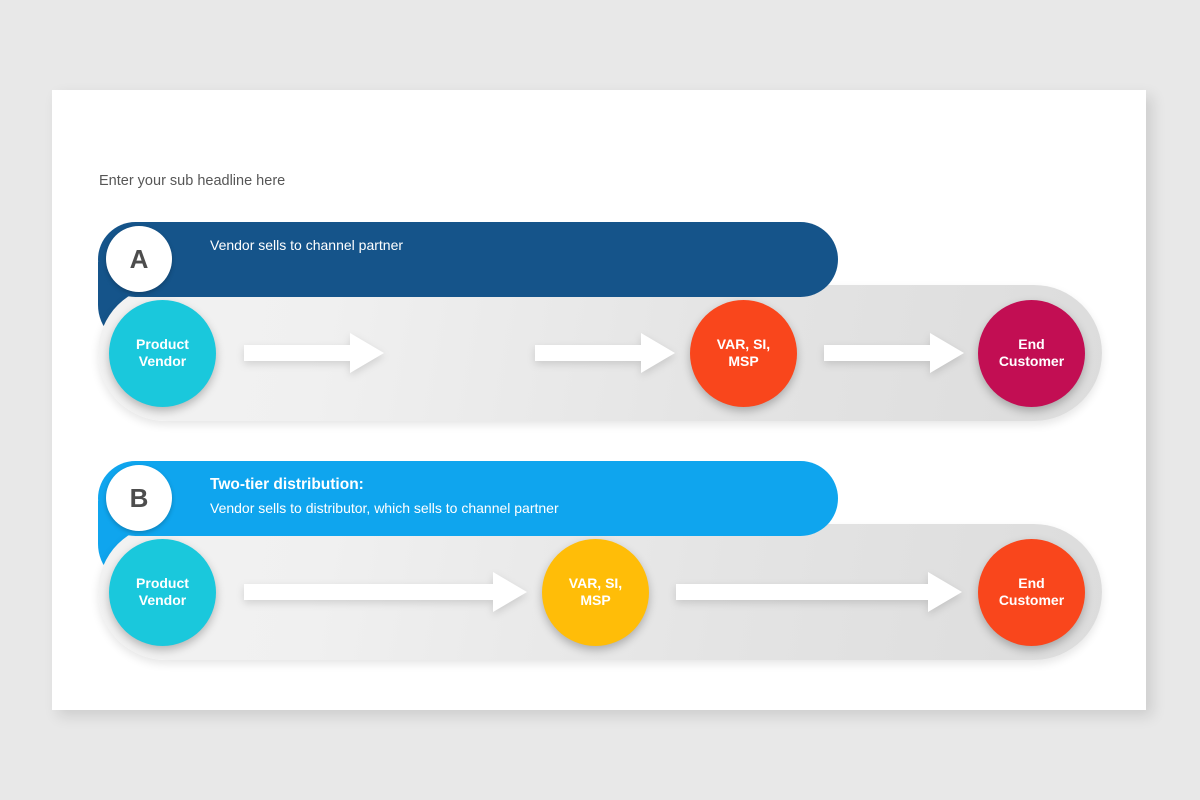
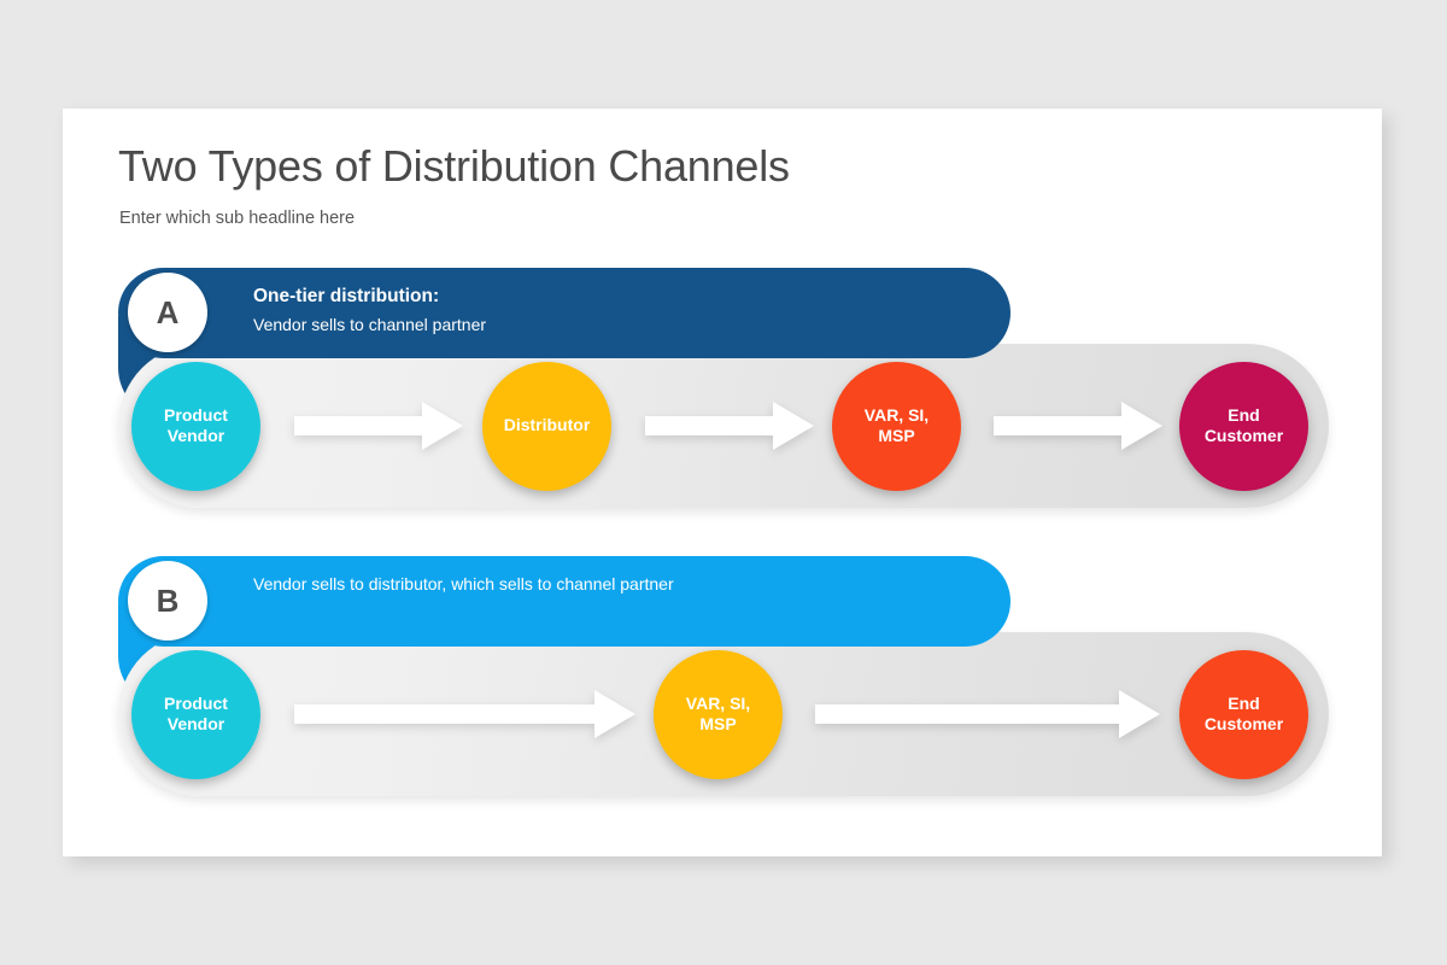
+ Two Types of Distribution Channels
- Enter your sub headline here
+ Enter which sub headline here
+ One-tier distribution:
  Vendor sells to channel partner
  A
  Product
  Vendor
+ Distributor
  VAR, SI,
  MSP
  End
  Customer
- Two-tier distribution:
  Vendor sells to distributor, which sells to channel partner
  B
  Product
  Vendor
  VAR, SI,
  MSP
  End
  Customer
